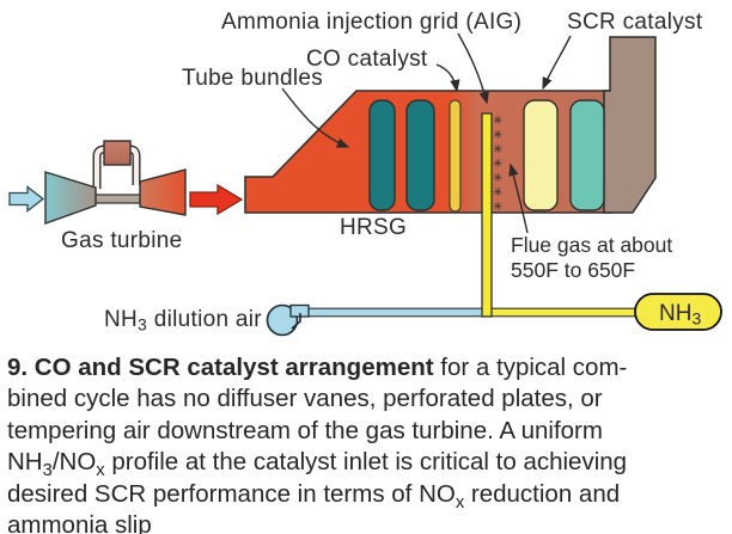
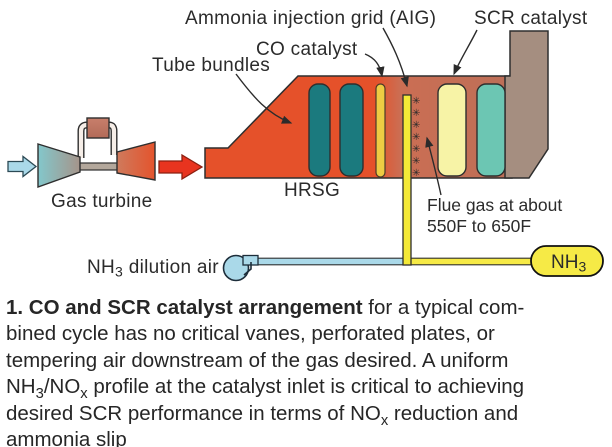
  ✳
  ✳
  ✳
  ✳
  ✳
  ✳
  ✳
  Ammonia injection grid (AIG)
  SCR catalyst
  CO catalyst
  Tube bundles
  HRSG
  Gas turbine
  Flue gas at about
  550F to 650F
  NH3 dilution air
  NH3
- 9. CO and SCR catalyst arrangement for a typical com-
+ 1. CO and SCR catalyst arrangement for a typical com-
- bined cycle has no diffuser vanes, perforated plates, or
+ bined cycle has no critical vanes, perforated plates, or
- tempering air downstream of the gas turbine. A uniform
+ tempering air downstream of the gas desired. A uniform
  NH3/NOx profile at the catalyst inlet is critical to achieving
  desired SCR performance in terms of NOx reduction and
  ammonia slip
